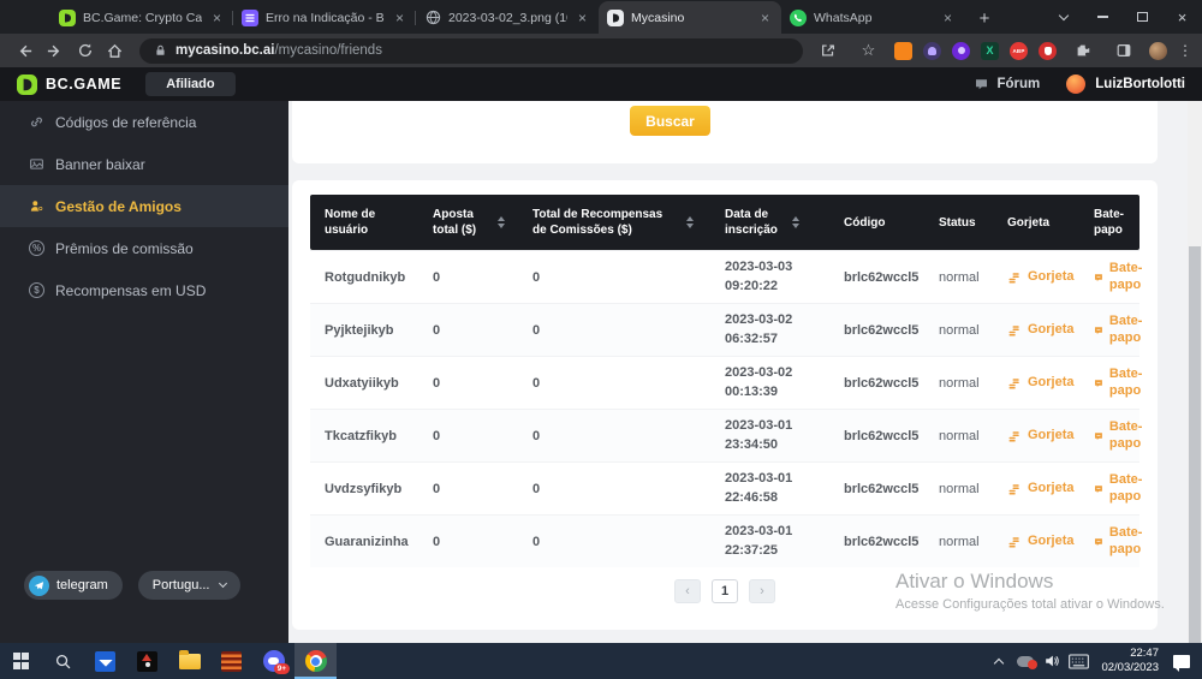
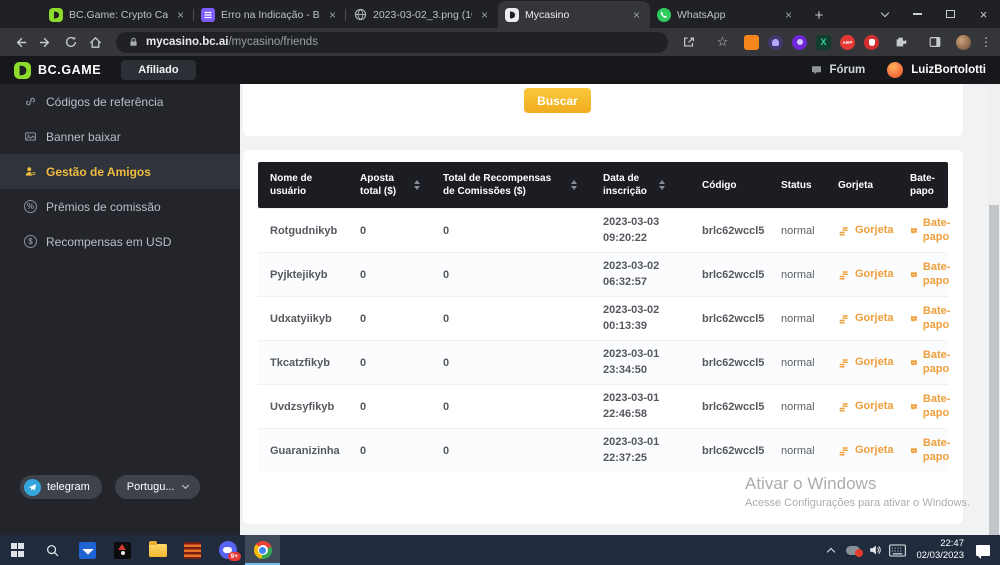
  ×
  Erro na Indicação - B
  ×
  2023-03-02_3.png (1
  ×
  Mycasino
  ×
  WhatsApp
  ×
  +
  ×
  mycasino.bc.ai
  /mycasino/friends
  ☆
  X
  ⋮
  BC.GAME
  Afiliado
  Fórum
  LuizBortolotti
  Códigos de referência
  Banner baixar
  Gestão de Amigos
  %
  Prêmios de comissão
  $
  Recompensas em USD
  telegram
  Portugu...
  Buscar
  Nome de usuário
  Aposta total ($)
  Total de Recompensas de Comissões ($)
  Data de inscrição
  Código
  Status
  Gorjeta
  Bate-papo
  Rotgudnikyb
  0
  0
  2023-03-03
  09:20:22
  brlc62wccl5
  normal
  Gorjeta
  Bate-papo
  Pyjktejikyb
  0
  0
  2023-03-02
  06:32:57
  brlc62wccl5
  normal
  Gorjeta
  Bate-papo
  Udxatyiikyb
  0
  0
  2023-03-02
  00:13:39
  brlc62wccl5
  normal
  Gorjeta
  Bate-papo
  Tkcatzfikyb
  0
  0
  2023-03-01
  23:34:50
  brlc62wccl5
  normal
  Gorjeta
  Bate-papo
  Uvdzsyfikyb
  0
  0
  2023-03-01
  22:46:58
  brlc62wccl5
  normal
  Gorjeta
  Bate-papo
  Guaranizinha
  0
  0
  2023-03-01
  22:37:25
  brlc62wccl5
  normal
  Gorjeta
  Bate-papo
- ‹
- 1
- ›
  Ativar o Windows
- Acesse Configurações total ativar o Windows.
+ Acesse Configurações para ativar o Windows.
  22:47
  02/03/2023
